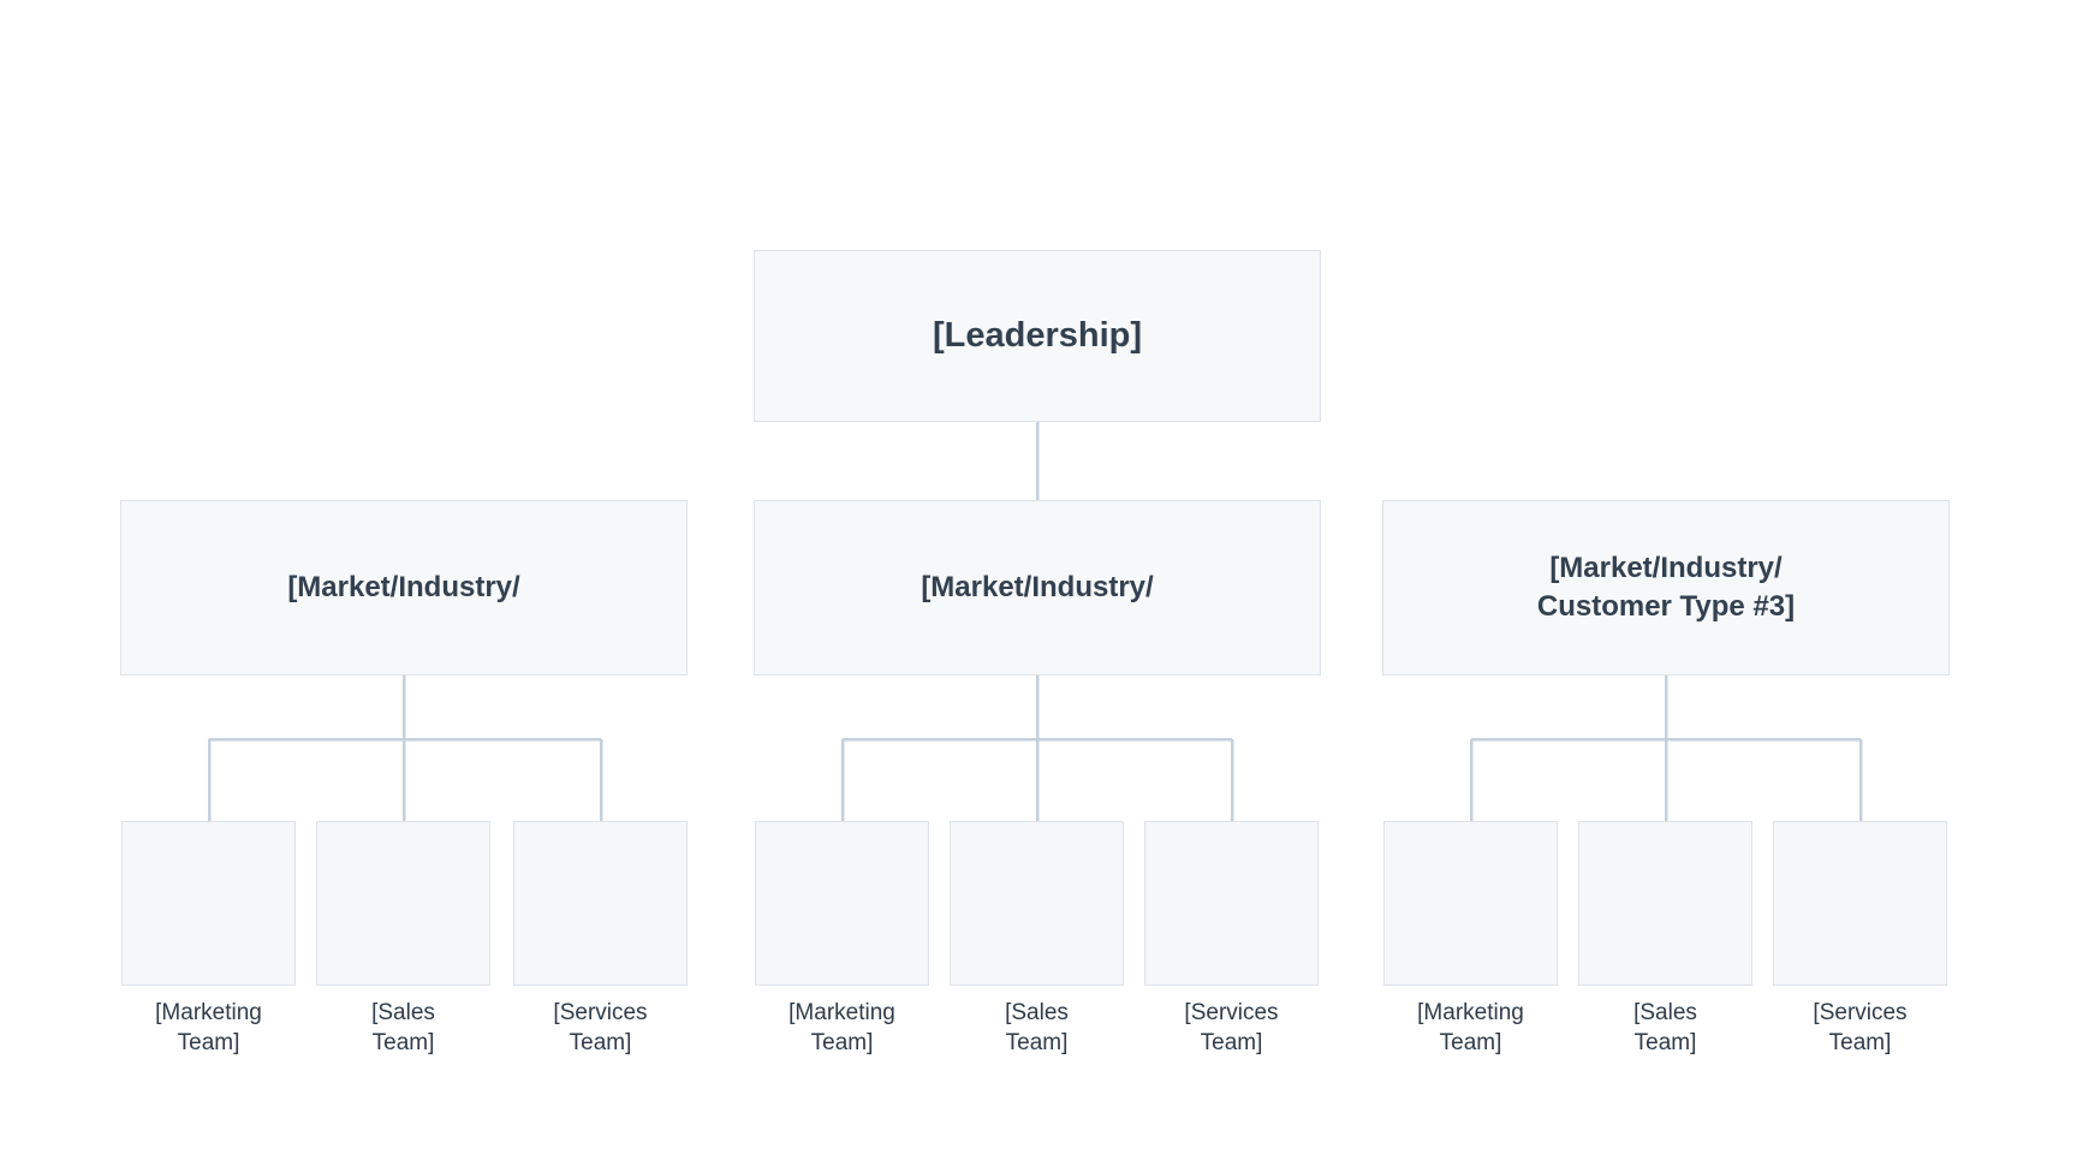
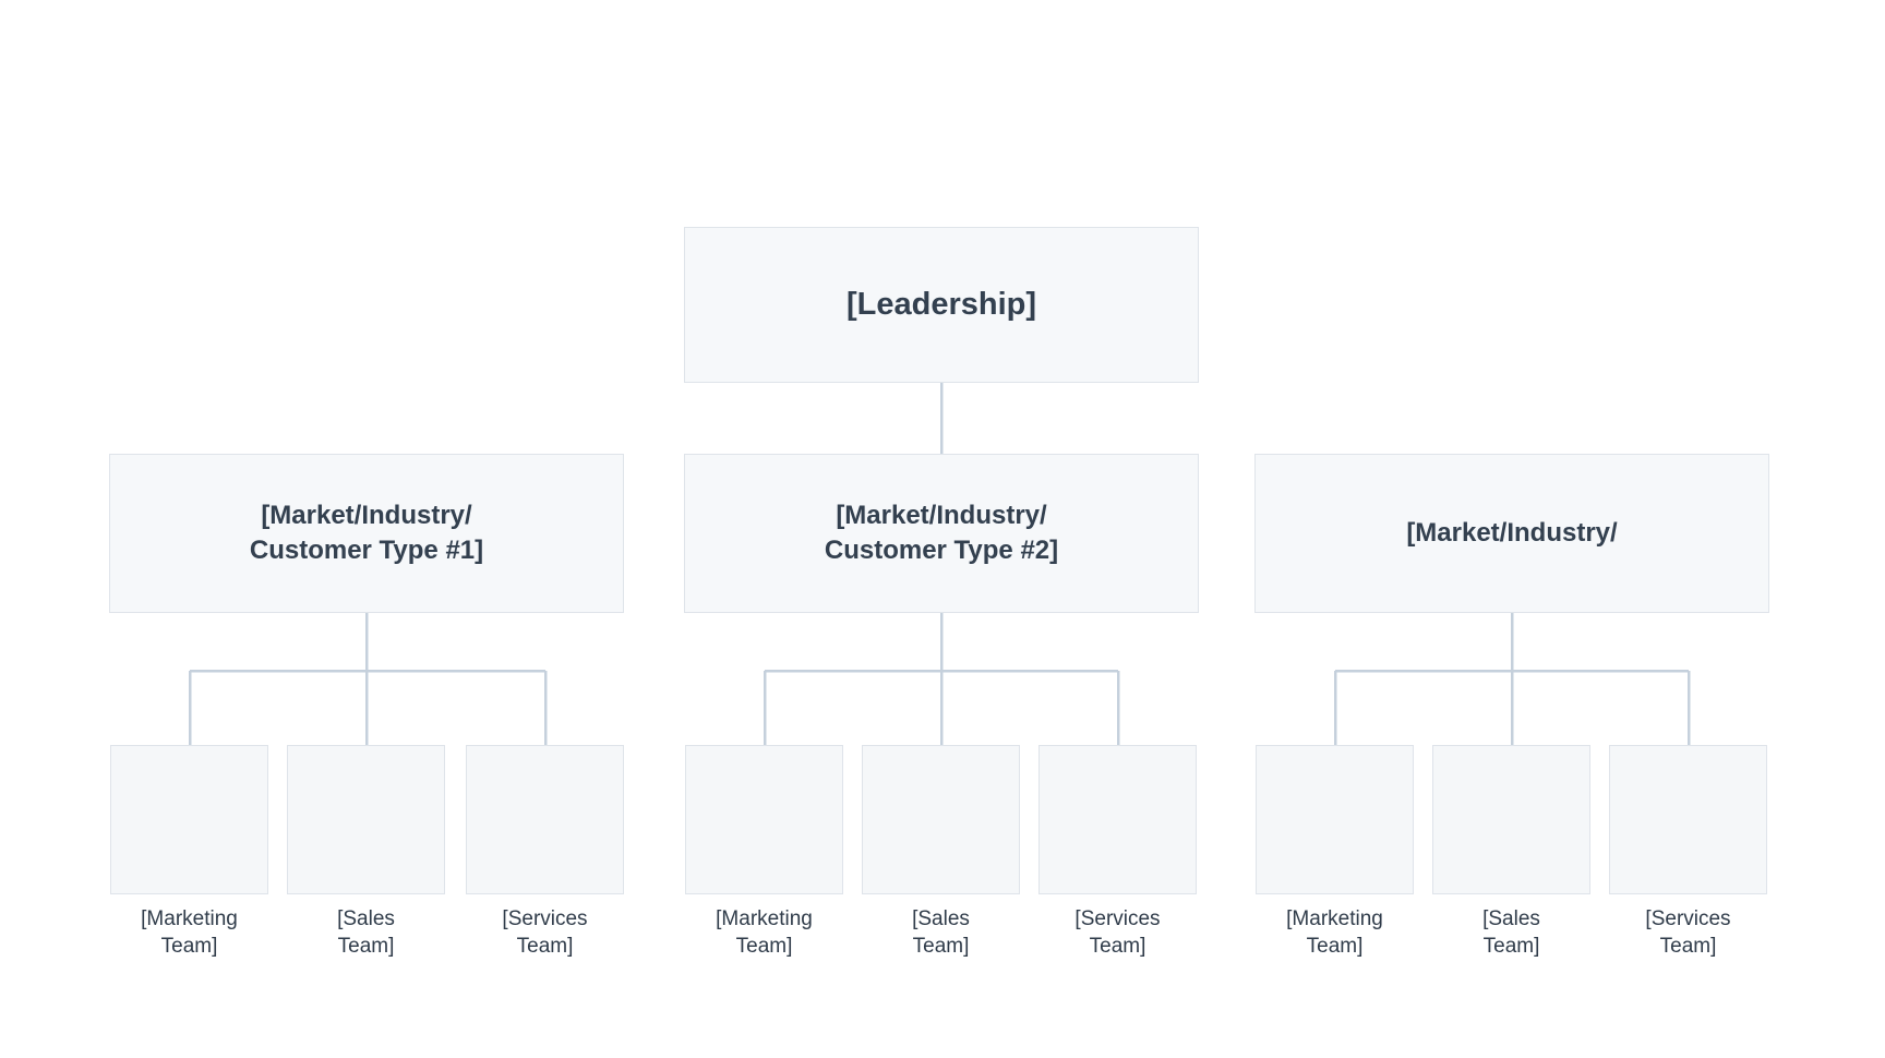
  [Leadership]
  [Market/Industry/
+ Customer Type #1]
  [Market/Industry/
+ Customer Type #2]
  [Market/Industry/
- Customer Type #3]
  [Marketing
  Team]
  [Sales
  Team]
  [Services
  Team]
  [Marketing
  Team]
  [Sales
  Team]
  [Services
  Team]
  [Marketing
  Team]
  [Sales
  Team]
  [Services
  Team]
